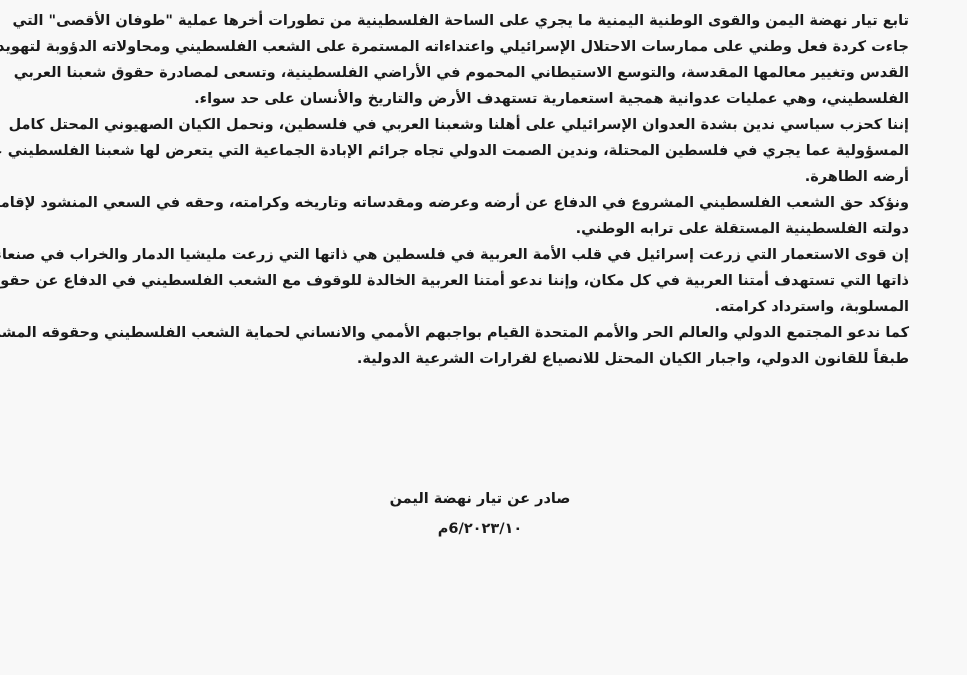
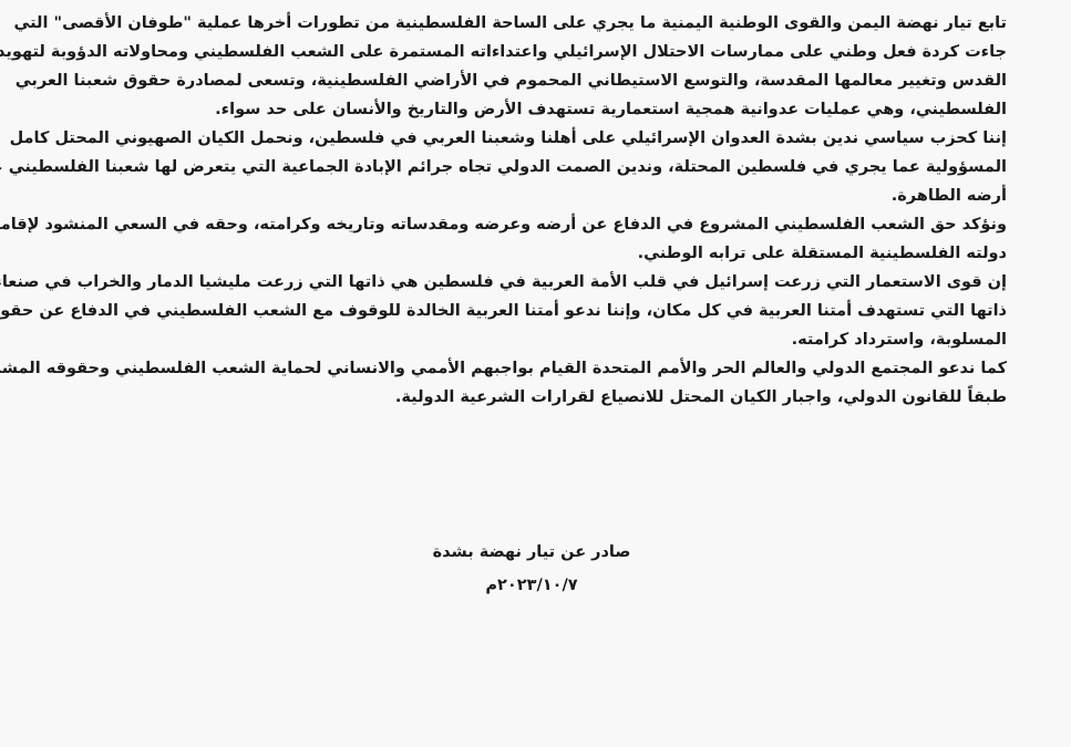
  تابع تيار نهضة اليمن والقوى الوطنية اليمنية ما يجري على الساحة الفلسطينية من تطورات أخرها عملية "طوفان الأقصى" التي
  جاءت كردة فعل وطني على ممارسات الاحتلال الإسرائيلي واعتداءاته المستمرة على الشعب الفلسطيني ومحاولاته الدؤوبة لتهويد
  القدس وتغيير معالمها المقدسة، والتوسع الاستيطاني المحموم في الأراضي الفلسطينية، وتسعى لمصادرة حقوق شعبنا العربي
  الفلسطيني، وهي عمليات عدوانية همجية استعمارية تستهدف الأرض والتاريخ والأنسان على حد سواء.
  إننا كحزب سياسي ندين بشدة العدوان الإسرائيلي على أهلنا وشعبنا العربي في فلسطين، ونحمل الكيان الصهيوني المحتل كامل
  المسؤولية عما يجري في فلسطين المحتلة، وندين الصمت الدولي تجاه جرائم الإبادة الجماعية التي يتعرض لها شعبنا الفلسطيني
  أرضه الطاهرة.
  ونؤكد حق الشعب الفلسطيني المشروع في الدفاع عن أرضه وعرضه ومقدساته وتاريخه وكرامته، وحقه في السعي المنشود لإقام
  دولته الفلسطينية المستقلة على ترابه الوطني.
  إن قوى الاستعمار التي زرعت إسرائيل في قلب الأمة العربية في فلسطين هي ذاتها التي زرعت مليشيا الدمار والخراب في صنعا
  ذاتها التي تستهدف أمتنا العربية في كل مكان، وإننا ندعو أمتنا العربية الخالدة للوقوف مع الشعب الفلسطيني في الدفاع عن حقو
  المسلوبة، واسترداد كرامته.
  كما ندعو المجتمع الدولي والعالم الحر والأمم المتحدة القيام بواجبهم الأممي والانساني لحماية الشعب الفلسطيني وحقوقه المش
  طبقاً للقانون الدولي، واجبار الكيان المحتل للانصياع لقرارات الشرعية الدولية.
- صادر عن تيار نهضة اليمن
+ صادر عن تيار نهضة بشدة
- ٢٠٢٣/١٠/6م
+ ٢٠٢٣/١٠/٧م
